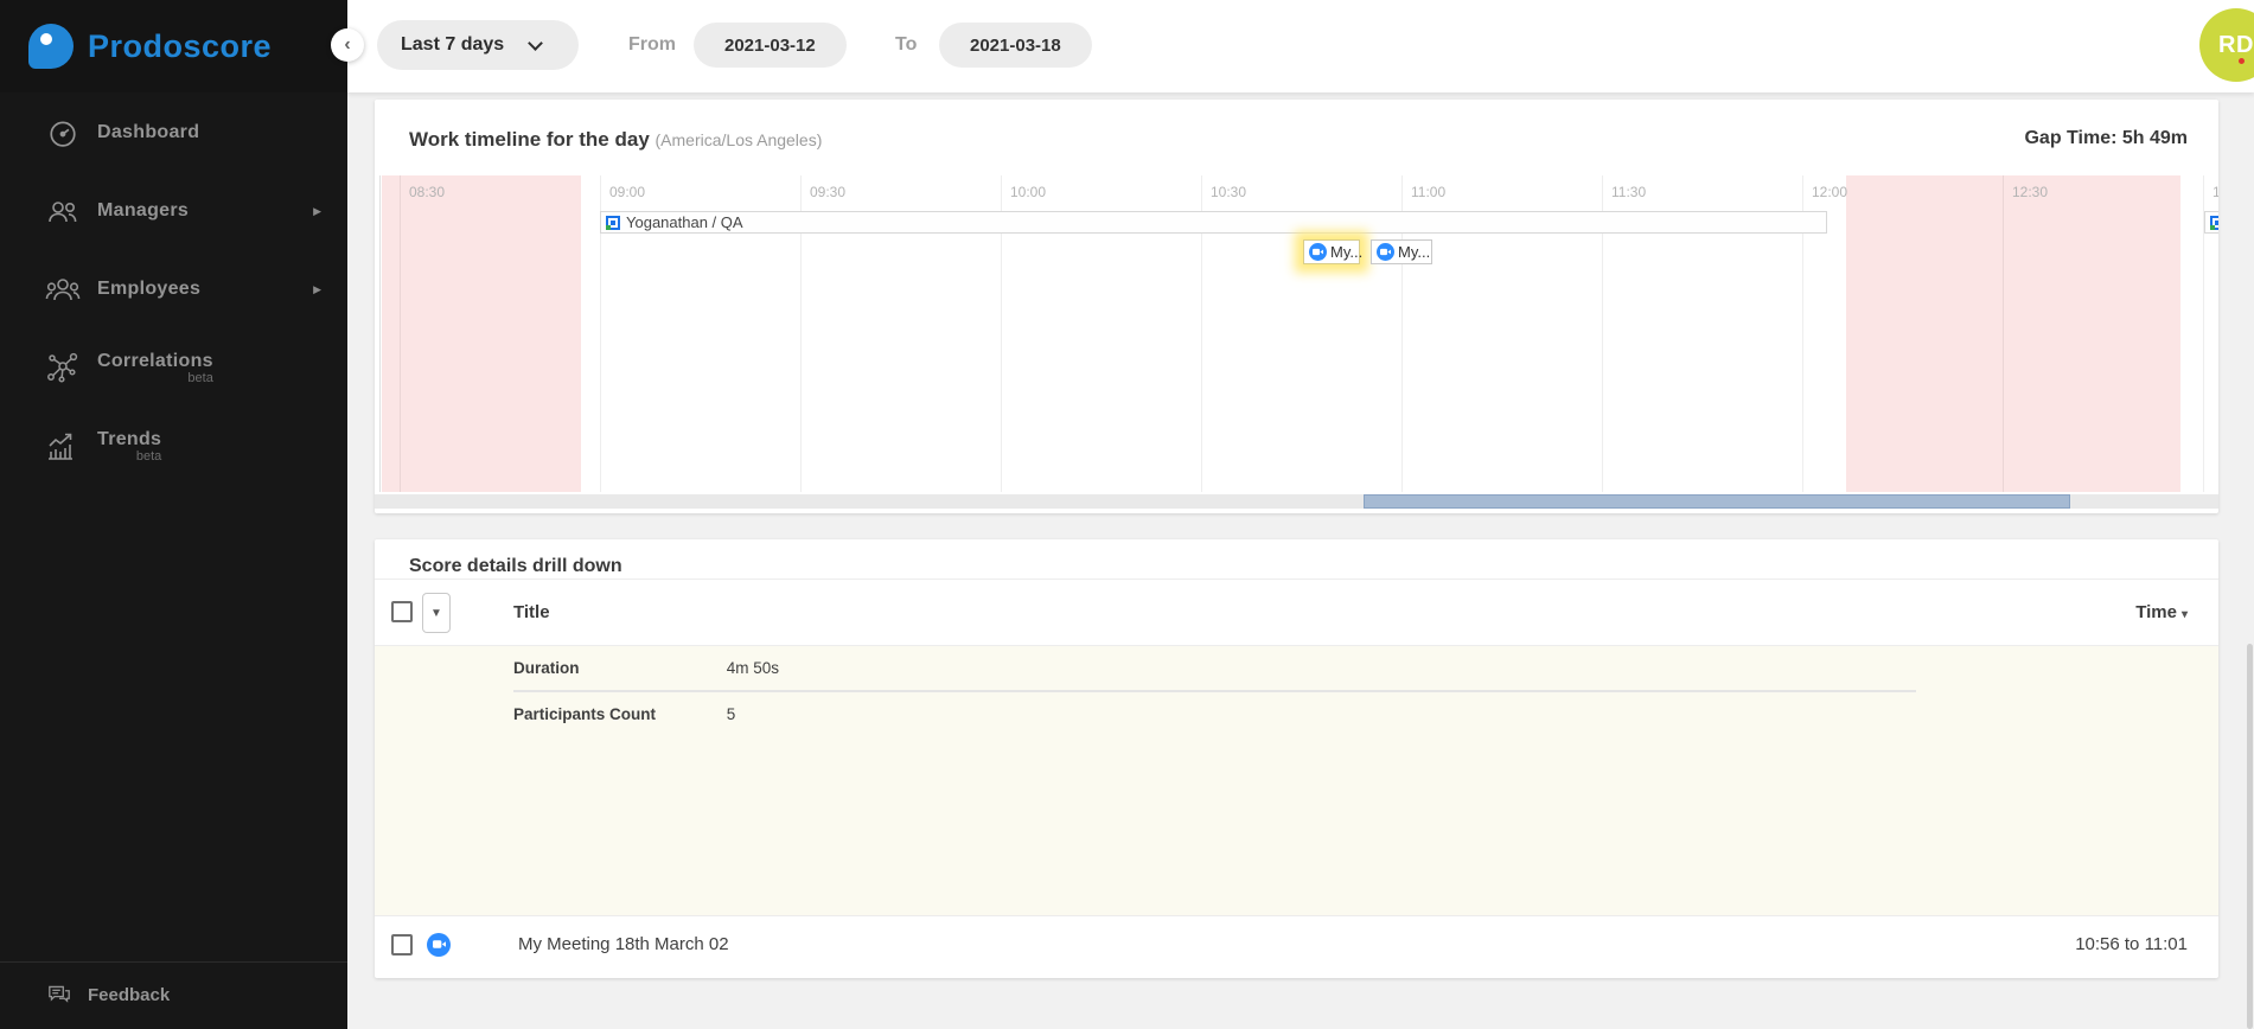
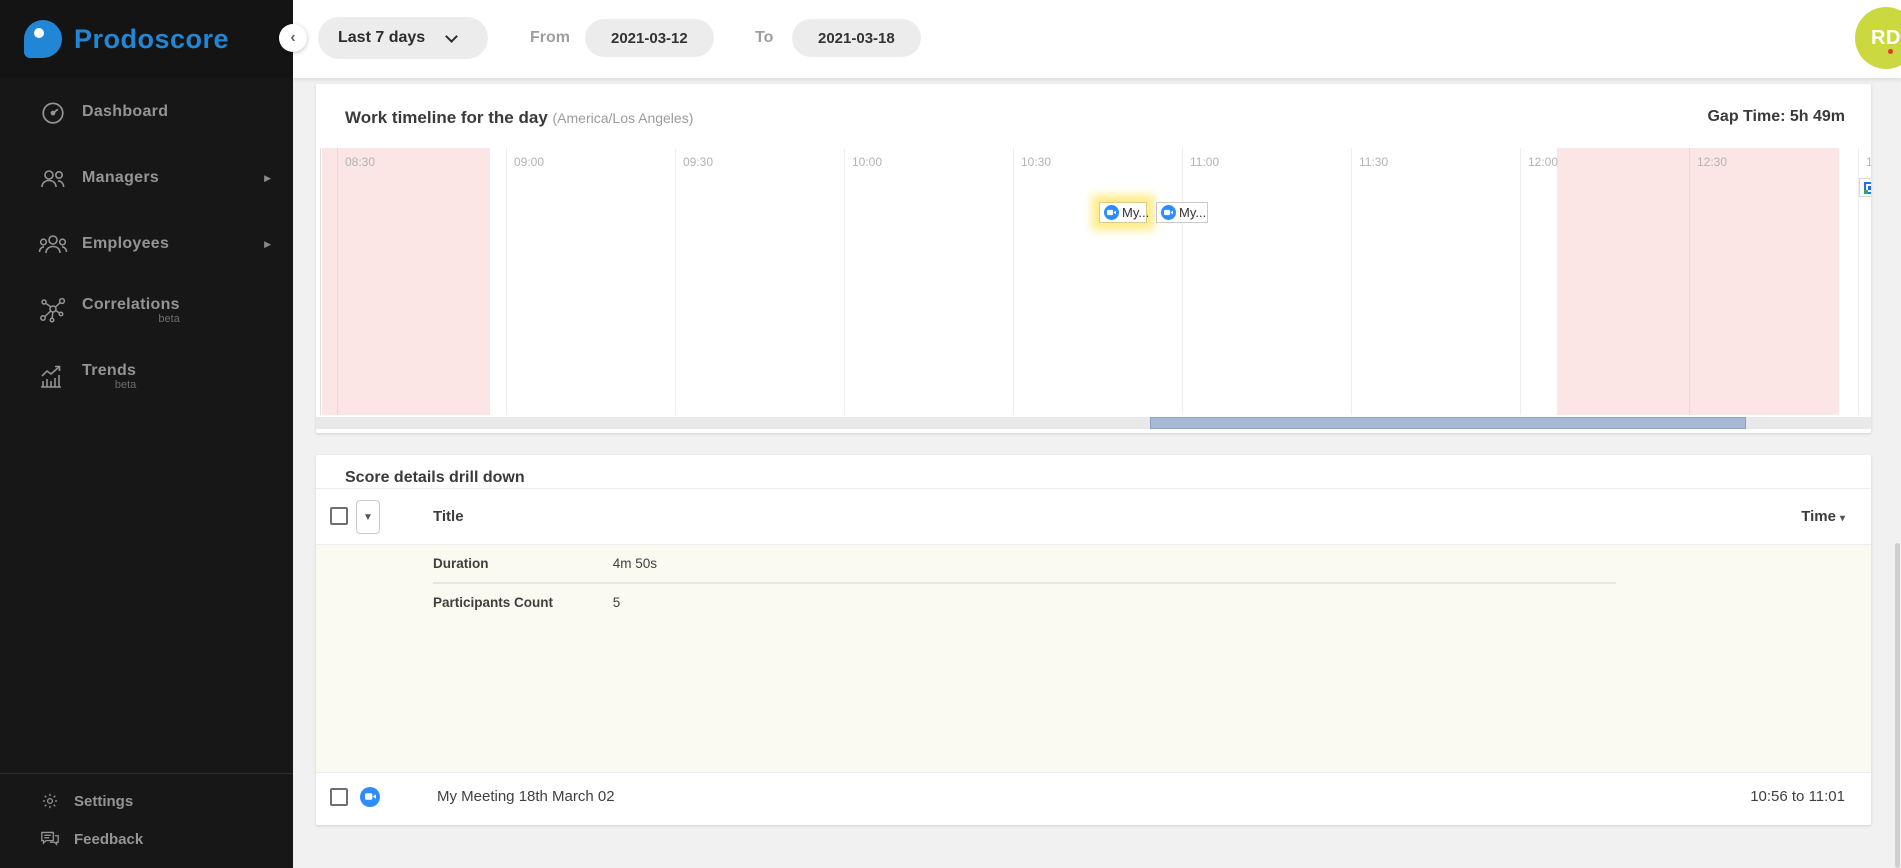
  Prodoscore
  Dashboard
  Managers
  ▶
  Employees
  ▶
  Correlations
  beta
  Trends
  beta
+ Settings
  Feedback
  Last 7 days
  From
  2021-03-12
  To
  2021-03-18
  RD
  ‹
  Work timeline for the day (America/Los Angeles)
  Gap Time: 5h 49m
  08:30
  09:00
  09:30
  10:00
  10:30
  11:00
  11:30
  12:00
  12:30
- Yoganathan / QA
  My...
  My...
  Score details drill down
  ▼
  Title
  Time ▾
  Duration 4m 50s
  Participants Count 5
  My Meeting 18th March 02
  10:56 to 11:01
